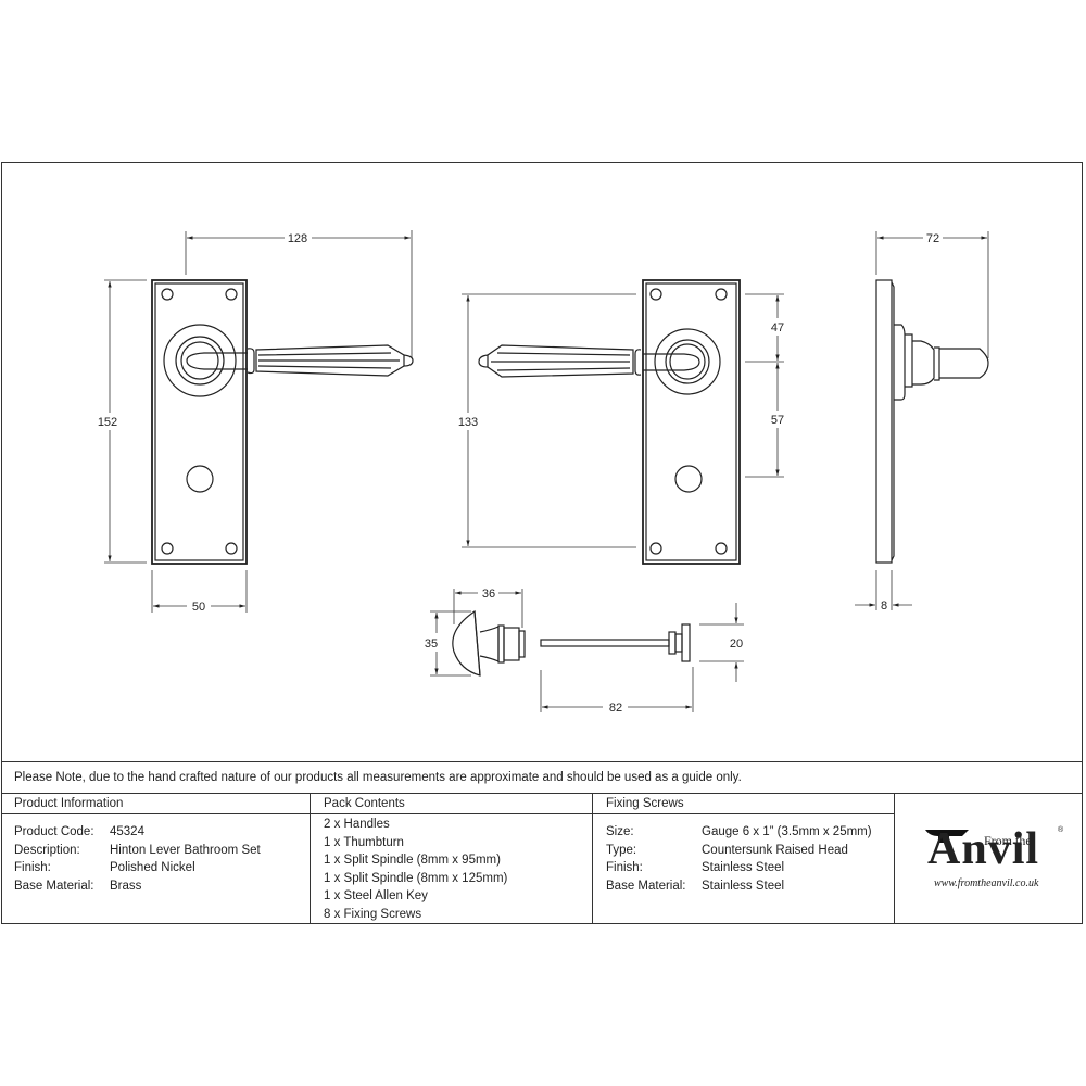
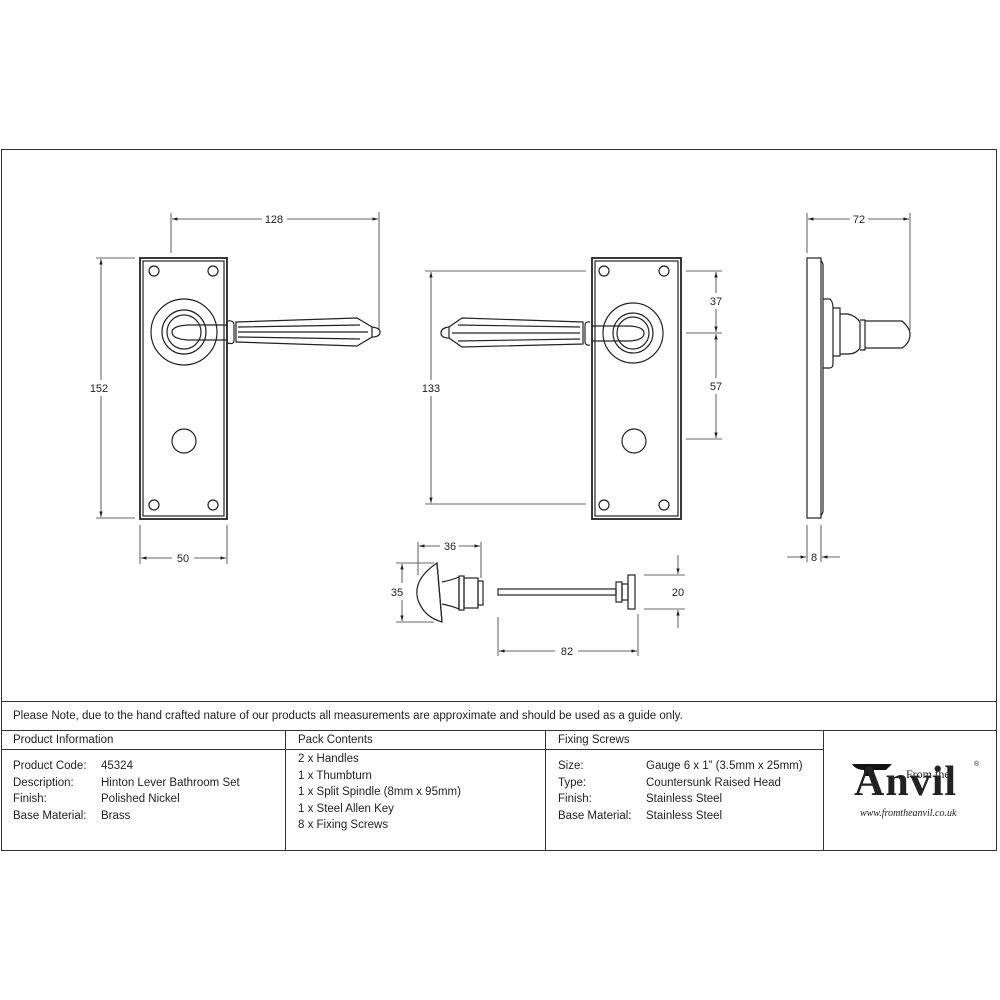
  128
  152
  50
  133
- 47
+ 37
  57
  72
  8
  36
  35
  82
  20
  Please Note, due to the hand crafted nature of our products all measurements are approximate and should be used as a guide only.
  Product Information
  Product Code:
  45324
  Description:
  Hinton Lever Bathroom Set
  Finish:
  Polished Nickel
  Base Material:
  Brass
  Pack Contents
  2 x Handles
  1 x Thumbturn
  1 x Split Spindle (8mm x 95mm)
- 1 x Split Spindle (8mm x 125mm)
  1 x Steel Allen Key
  8 x Fixing Screws
  Fixing Screws
  Size:
  Gauge 6 x 1” (3.5mm x 25mm)
  Type:
  Countersunk Raised Head
  Finish:
  Stainless Steel
  Base Material:
  Stainless Steel
  From the
  Anvil
  www.fromtheanvil.co.uk
